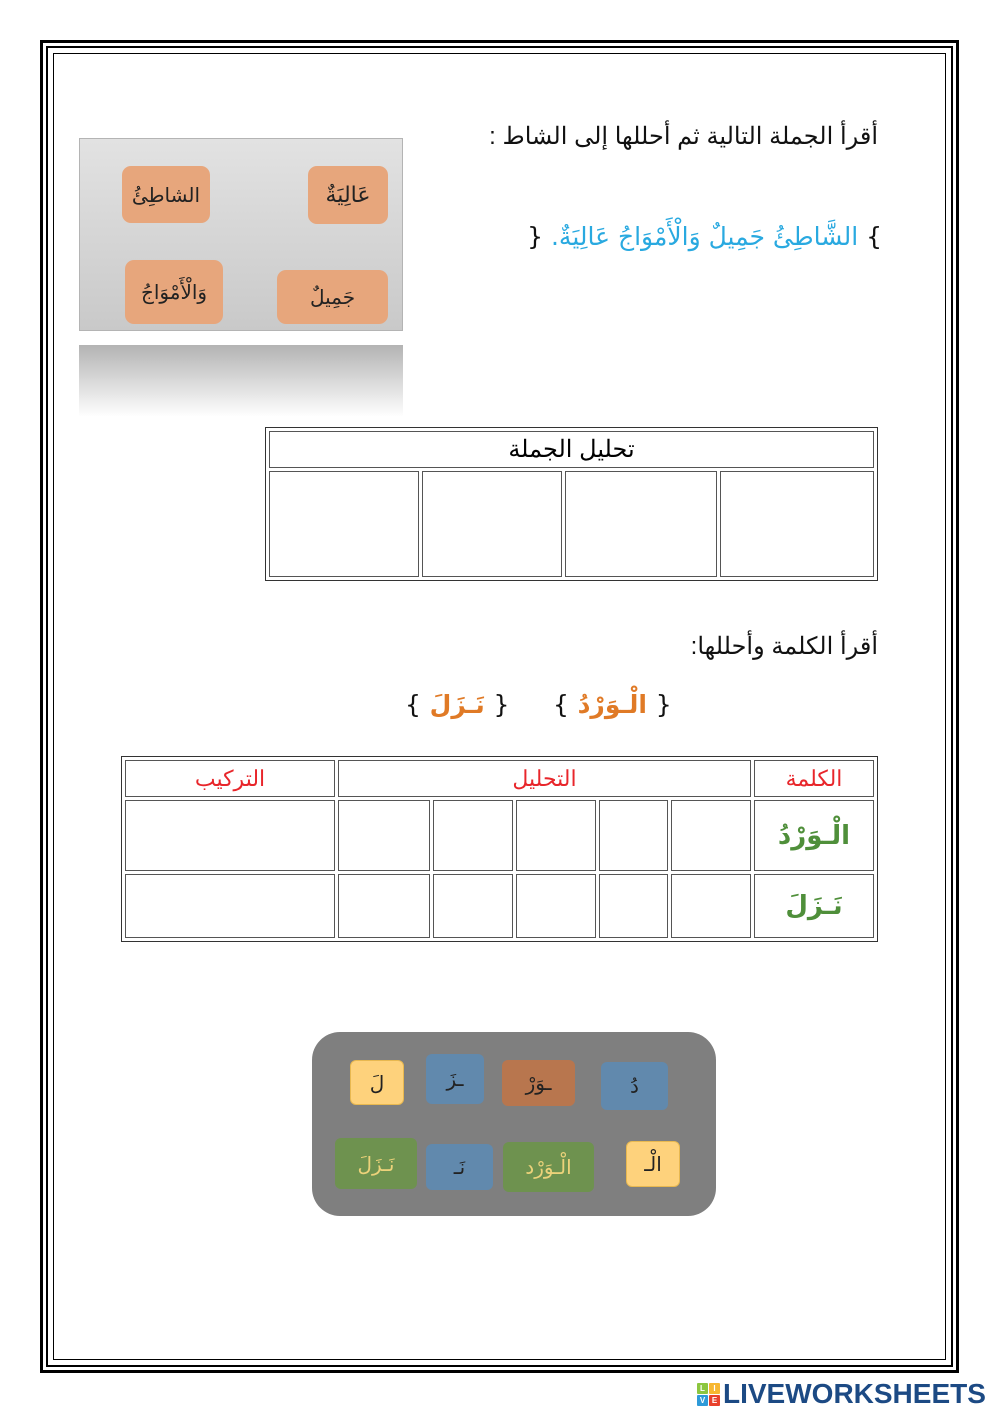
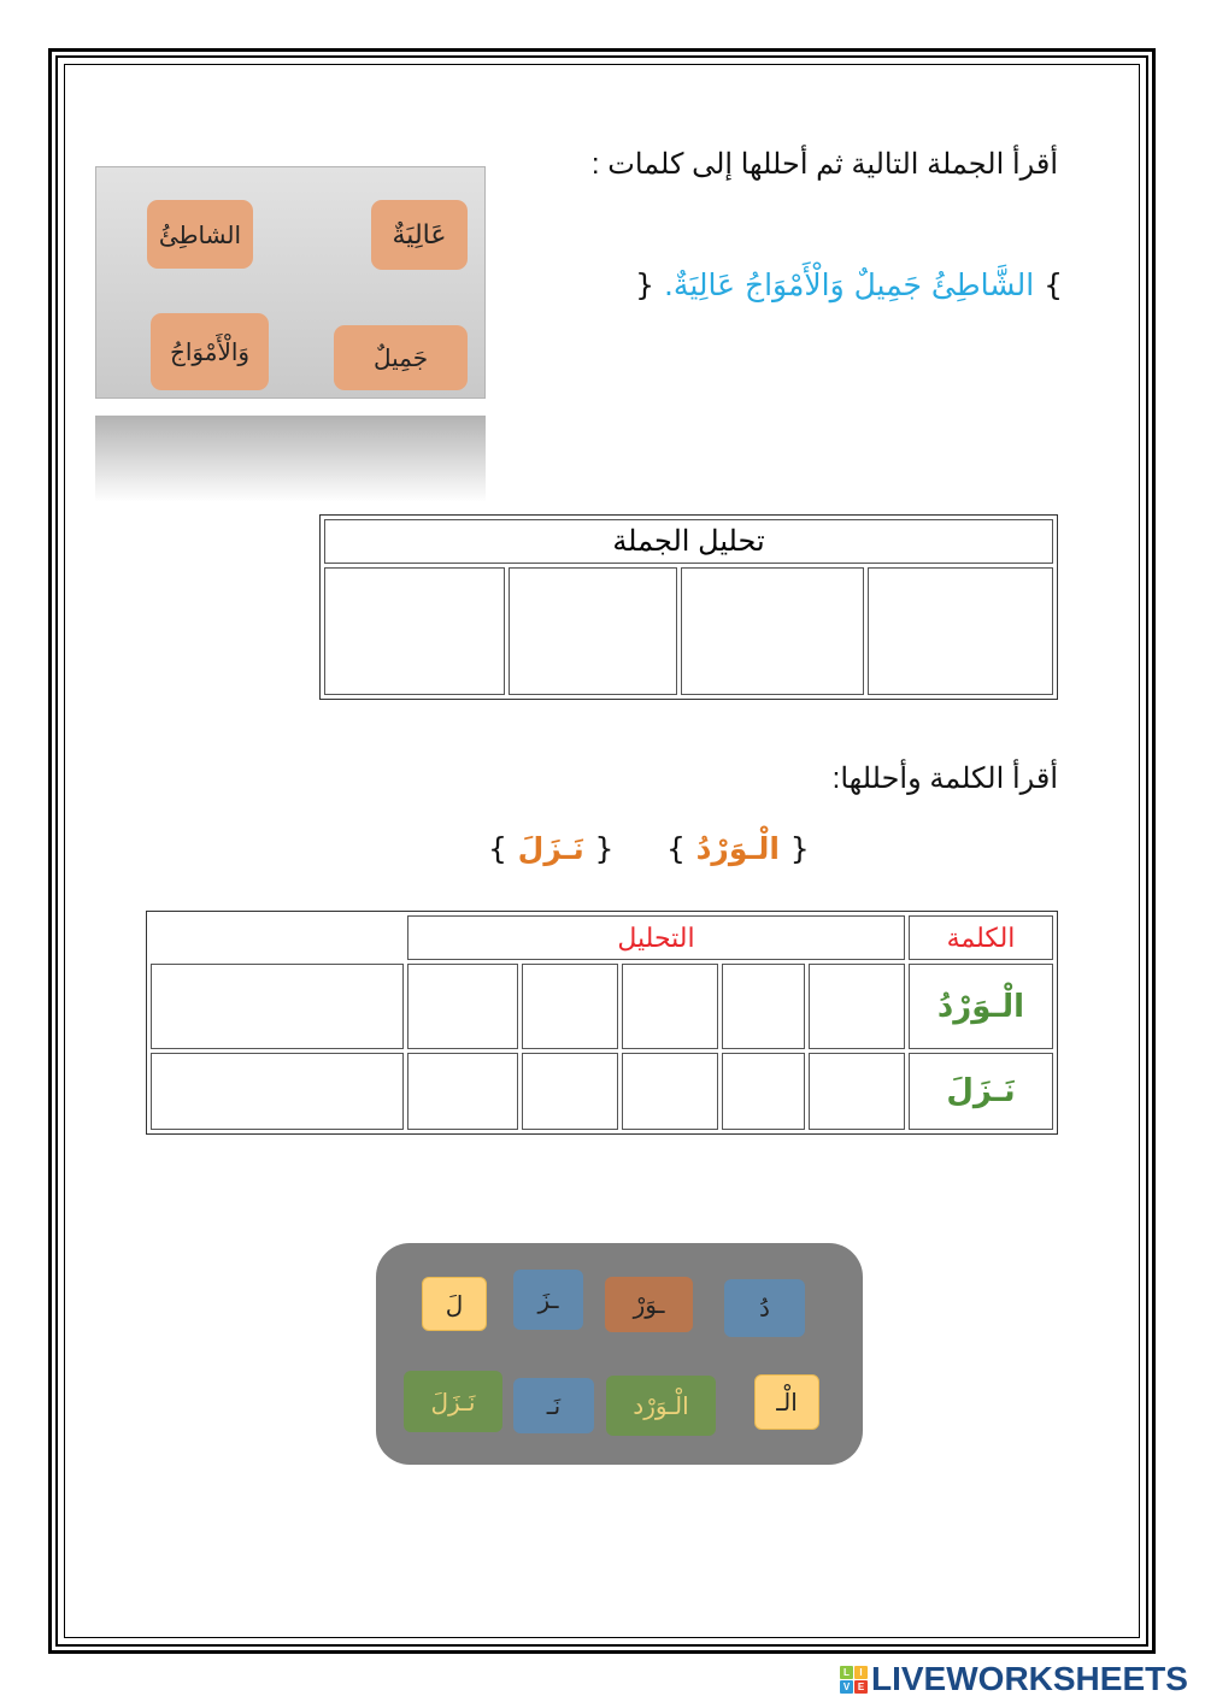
- أقرأ الجملة التالية ثم أحللها إلى الشاط :
+ أقرأ الجملة التالية ثم أحللها إلى كلمات :
  } الشَّاطِئُ جَمِيلٌ وَالْأَمْوَاجُ عَالِيَةٌ. {
  الشاطِئُ
  عَالِيَةٌ
  وَالْأَمْوَاجُ
  جَمِيلٌ
  تحليل الجملة
  أقرأ الكلمة وأحللها:
  { نَـزَلَ } { الْـوَرْدُ }
  الكلمة
  التحليل
- التركيب
  الْـوَرْدُ
  نَـزَلَ
  لَ
  ـزَ
  ـوَرْ
  دُ
  نَـزَلَ
  نَـ
  الْـوَرْد
  الْـ
  L
  I
  V
  E
  LIVEWORKSHEETS
